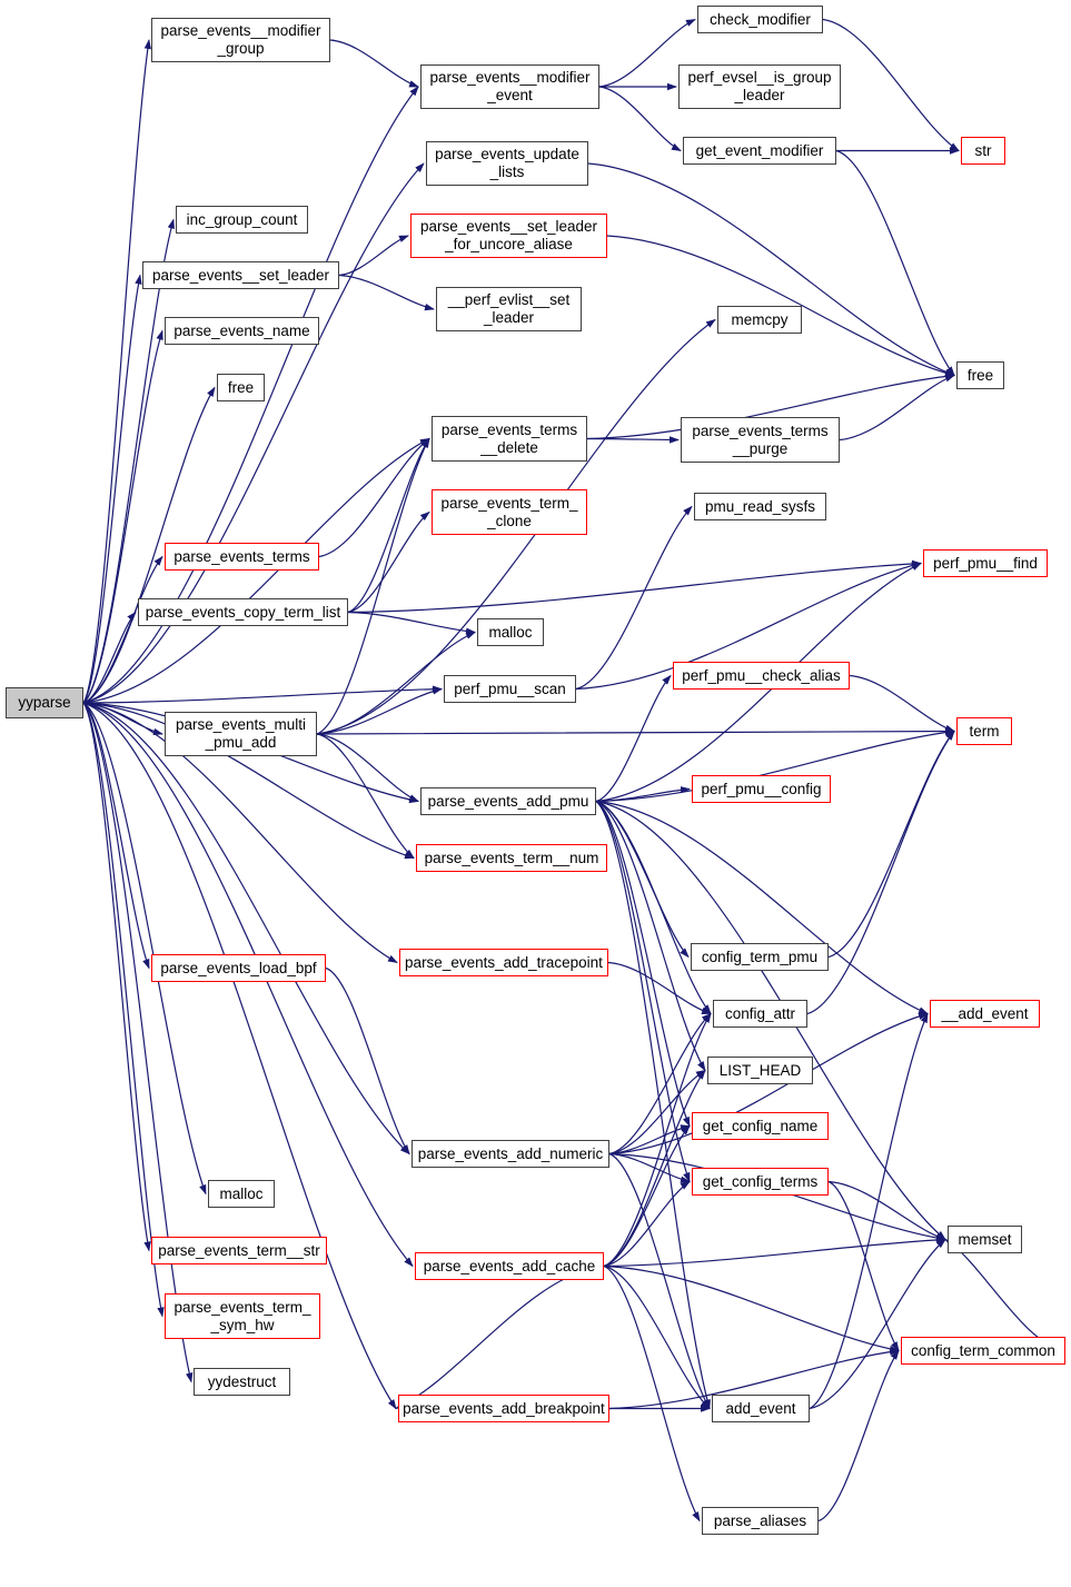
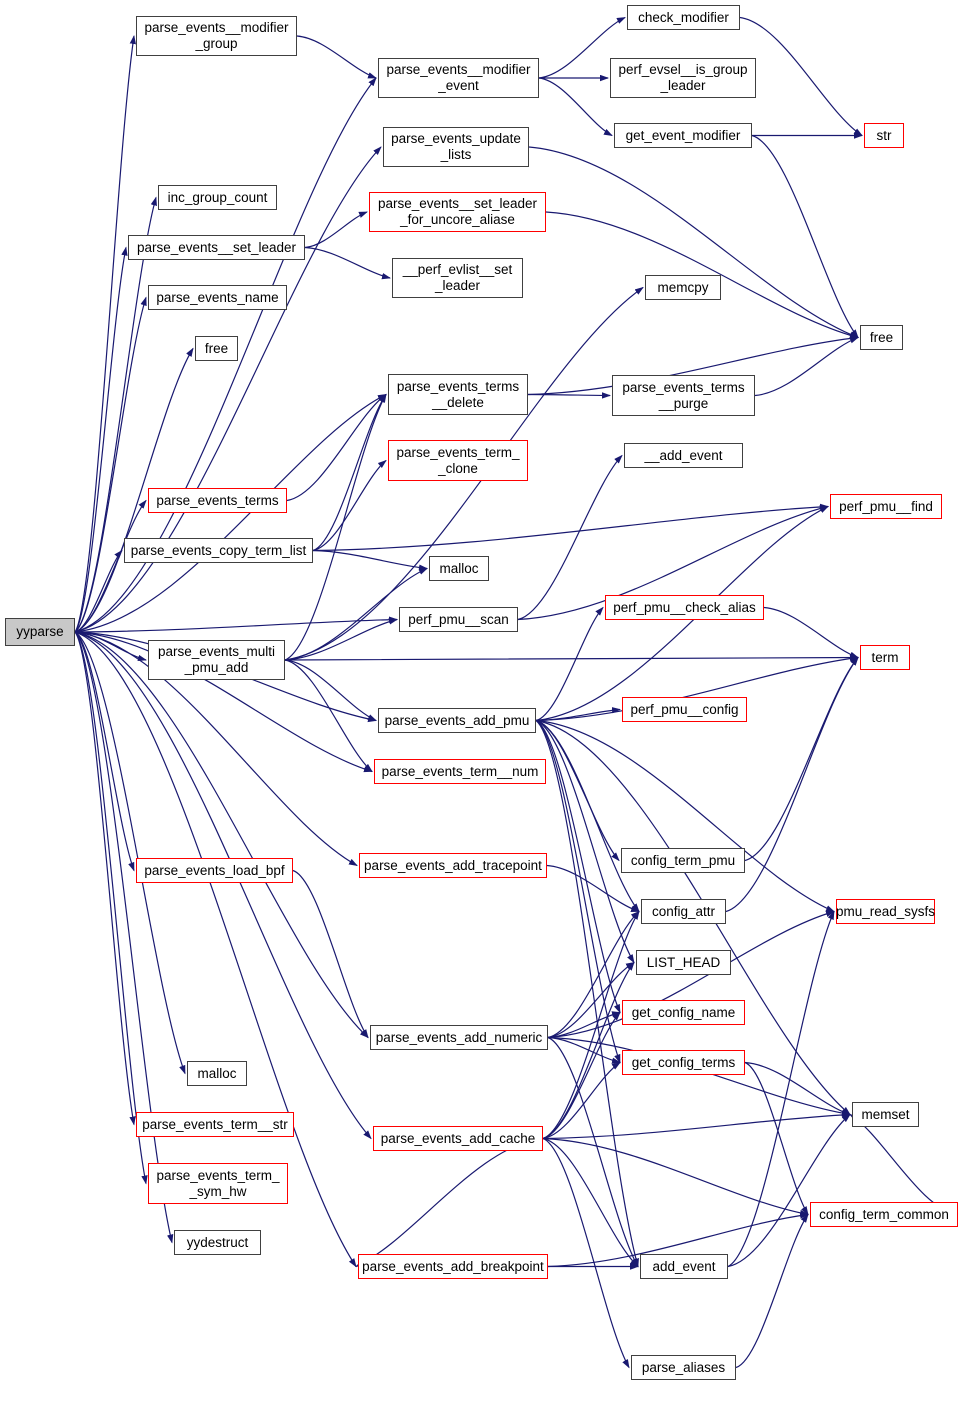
  yyparse
  parse_events__modifier
  _group
  parse_events__modifier
  _event
  check_modifier
  perf_evsel__is_group
  _leader
  parse_events_update
  _lists
  get_event_modifier
  str
  inc_group_count
  parse_events__set_leader
  _for_uncore_aliase
  parse_events__set_leader
  __perf_evlist__set
  _leader
  parse_events_name
  memcpy
  free
  free
  parse_events_terms
  __delete
  parse_events_terms
  __purge
  parse_events_term_
  _clone
- pmu_read_sysfs
+ __add_event
  parse_events_terms
  perf_pmu__find
  parse_events_copy_term_list
  malloc
  perf_pmu__check_alias
  perf_pmu__scan
  parse_events_multi
  _pmu_add
  term
  parse_events_add_pmu
  perf_pmu__config
  parse_events_term__num
  parse_events_load_bpf
  parse_events_add_tracepoint
  config_term_pmu
  config_attr
- __add_event
+ pmu_read_sysfs
  LIST_HEAD
  get_config_name
  parse_events_add_numeric
  get_config_terms
  malloc
  memset
  parse_events_term__str
  parse_events_add_cache
  parse_events_term_
  _sym_hw
  config_term_common
  yydestruct
  parse_events_add_breakpoint
  add_event
  parse_aliases
